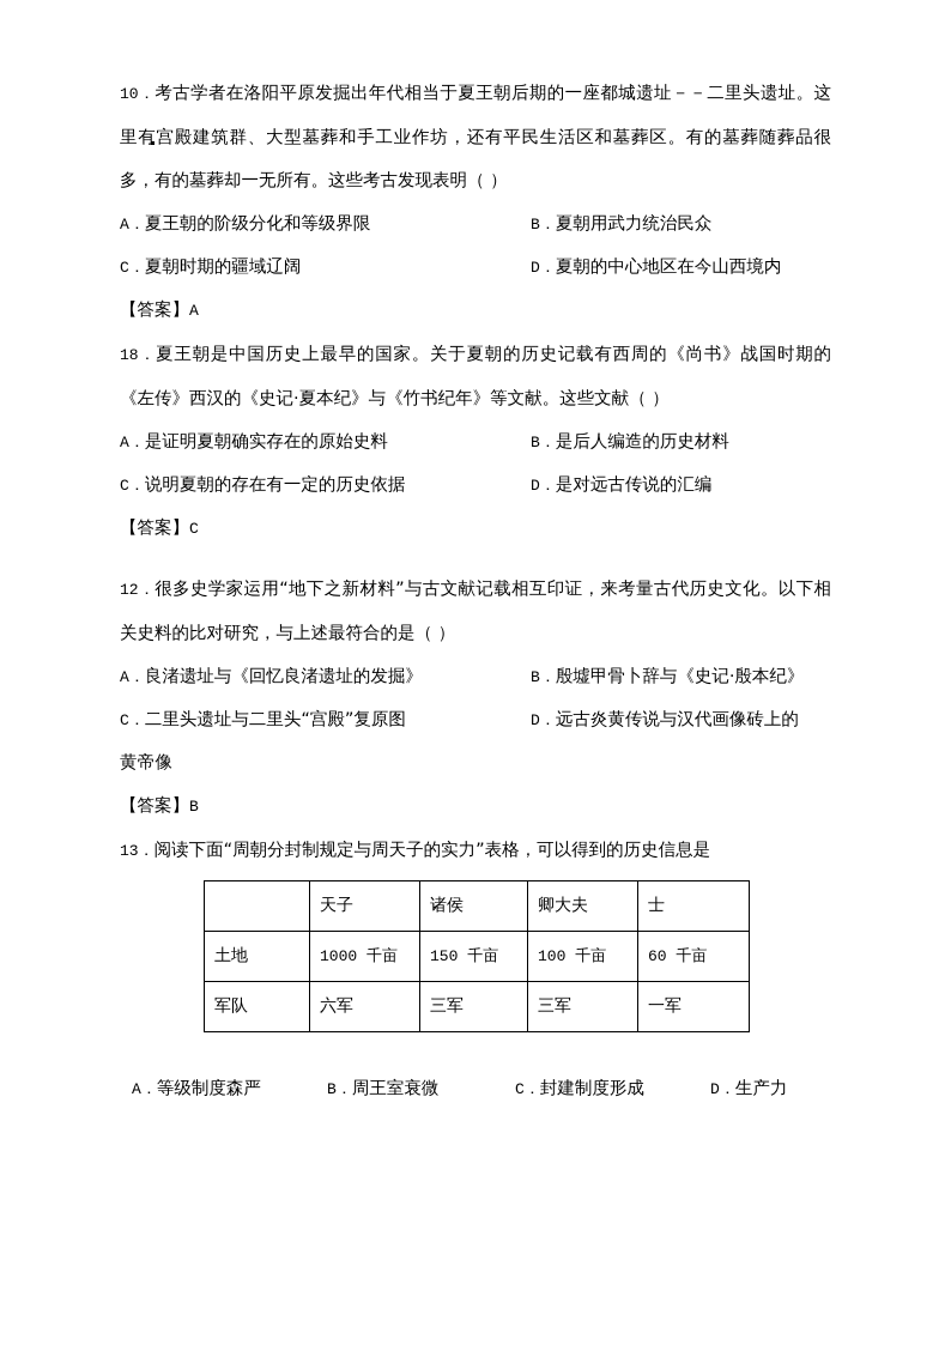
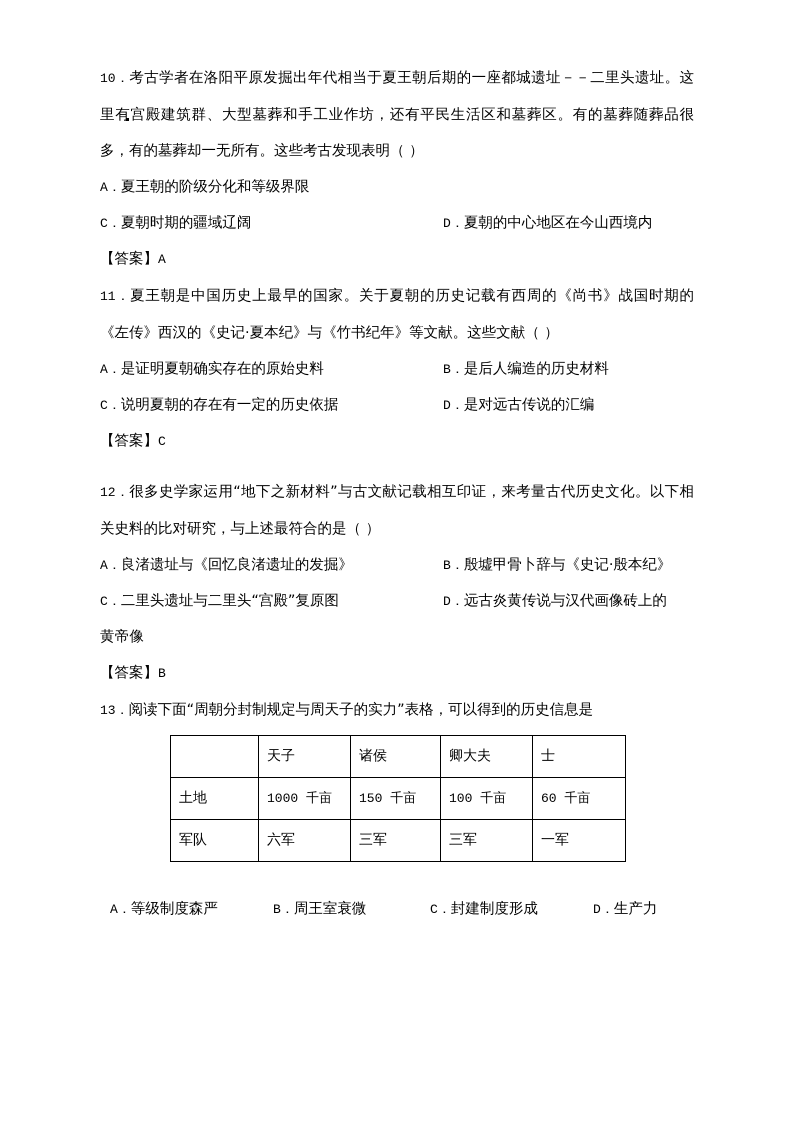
  10．考古学者在洛阳平原发掘出年代相当于夏王朝后期的一座都城遗址－－二里头遗址。这里有宫殿建筑群、大型墓葬和手工业作坊，还有平民生活区和墓葬区。有的墓葬随葬品很多，有的墓葬却一无所有。这些考古发现表明（ ）
  A．夏王朝的阶级分化和等级界限
- B．夏朝用武力统治民众
  C．夏朝时期的疆域辽阔
  D．夏朝的中心地区在今山西境内
  【答案】A
- 18．夏王朝是中国历史上最早的国家。关于夏朝的历史记载有西周的《尚书》战国时期的《左传》西汉的《史记·夏本纪》与《竹书纪年》等文献。这些文献（ ）
+ 11．夏王朝是中国历史上最早的国家。关于夏朝的历史记载有西周的《尚书》战国时期的《左传》西汉的《史记·夏本纪》与《竹书纪年》等文献。这些文献（ ）
  A．是证明夏朝确实存在的原始史料
  B．是后人编造的历史材料
  C．说明夏朝的存在有一定的历史依据
  D．是对远古传说的汇编
  【答案】C
  12．很多史学家运用“地下之新材料”与古文献记载相互印证，来考量古代历史文化。以下相关史料的比对研究，与上述最符合的是（ ）
  A．良渚遗址与《回忆良渚遗址的发掘》
  B．殷墟甲骨卜辞与《史记·殷本纪》
  C．二里头遗址与二里头“宫殿”复原图
  D．远古炎黄传说与汉代画像砖上的
  黄帝像
  【答案】B
  13．阅读下面“周朝分封制规定与周天子的实力”表格，可以得到的历史信息是
  	天子	诸侯	卿大夫	士
  土地	1000 千亩	150 千亩	100 千亩	60 千亩
  军队	六军	三军	三军	一军
  A．等级制度森严
  B．周王室衰微
  C．封建制度形成
  D．生产力
